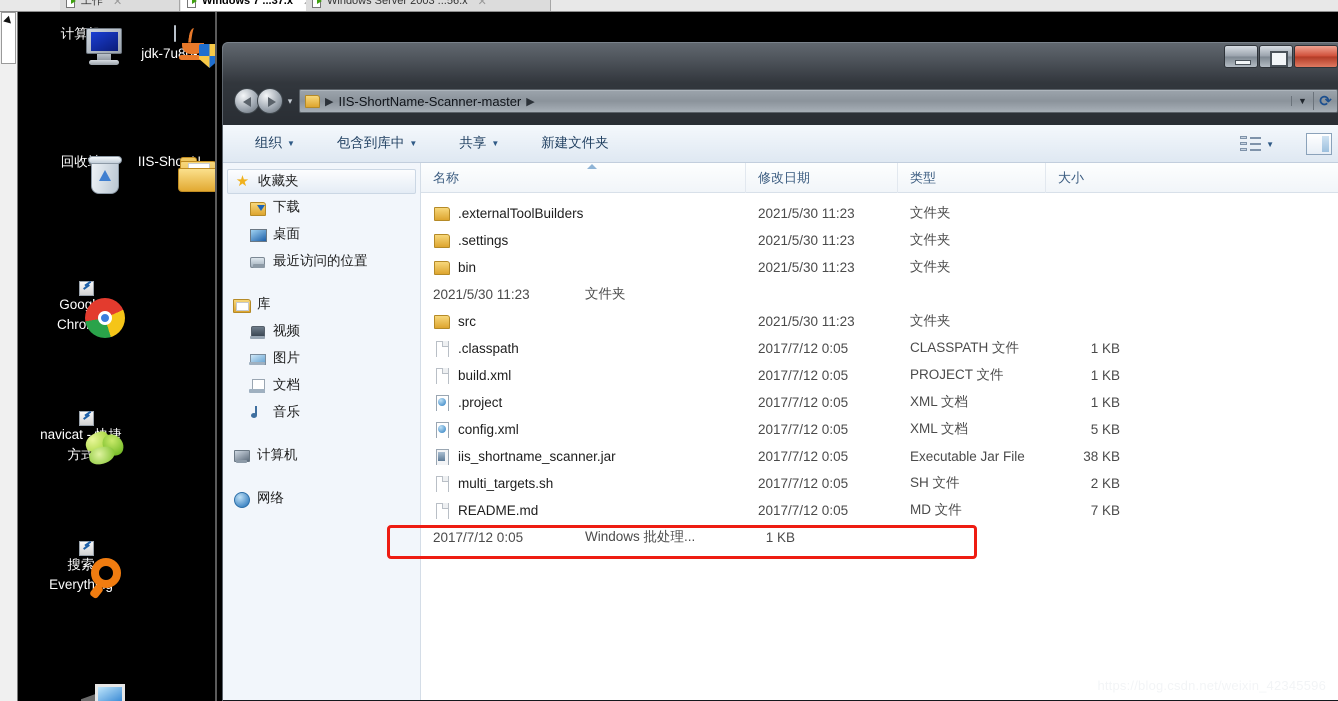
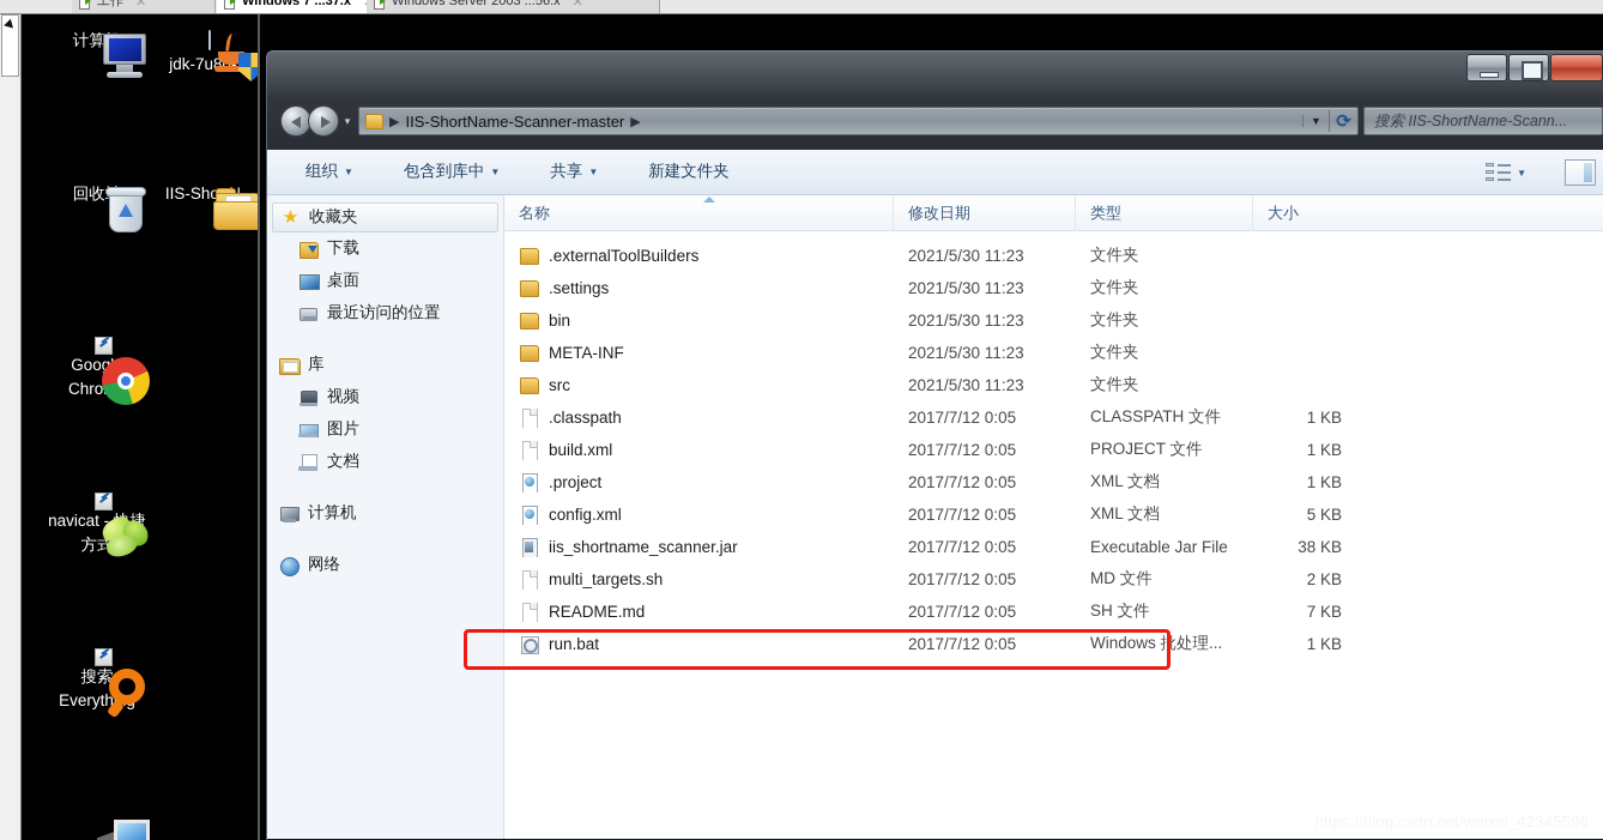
  工作
  ✕
  Windows 7 ...37.x
  Windows Server 2003 ...56.x
  ✕
  navicat -方式
  搜索 Everythng
  ▾
  ▶
  IIS-ShortName-Scanner-master
  ▶
  ▼
  ⟳
+ 搜索 IIS-ShortName-Scann...
  组织
  ▼
  包含到库中
  ▼
  共享
  ▼
  新建文件夹
  ▼
  ★
  收藏夹
  下载
  桌面
  最近访问的位置
  库
  视频
  图片
  文档
- 音乐
  计算机
  网络
  名称
  修改日期
  类型
  大小
  .externalToolBuilders
  2021/5/30 11:23
  文件夹
  .settings
  2021/5/30 11:23
  文件夹
  bin
  2021/5/30 11:23
  文件夹
+ META-INF
  2021/5/30 11:23
  文件夹
  src
  2021/5/30 11:23
  文件夹
  .classpath
  2017/7/12 0:05
  CLASSPATH 文件
  1 KB
  build.xml
  2017/7/12 0:05
  PROJECT 文件
  1 KB
  .project
  2017/7/12 0:05
  XML 文档
  1 KB
  config.xml
  2017/7/12 0:05
  XML 文档
  5 KB
  iis_shortname_scanner.jar
  2017/7/12 0:05
  Executable Jar File
  38 KB
  multi_targets.sh
  2017/7/12 0:05
- SH 文件
+ MD 文件
  2 KB
  README.md
  2017/7/12 0:05
- MD 文件
+ SH 文件
  7 KB
+ run.bat
  2017/7/12 0:05
  Windows 批处理...
  1 KB
